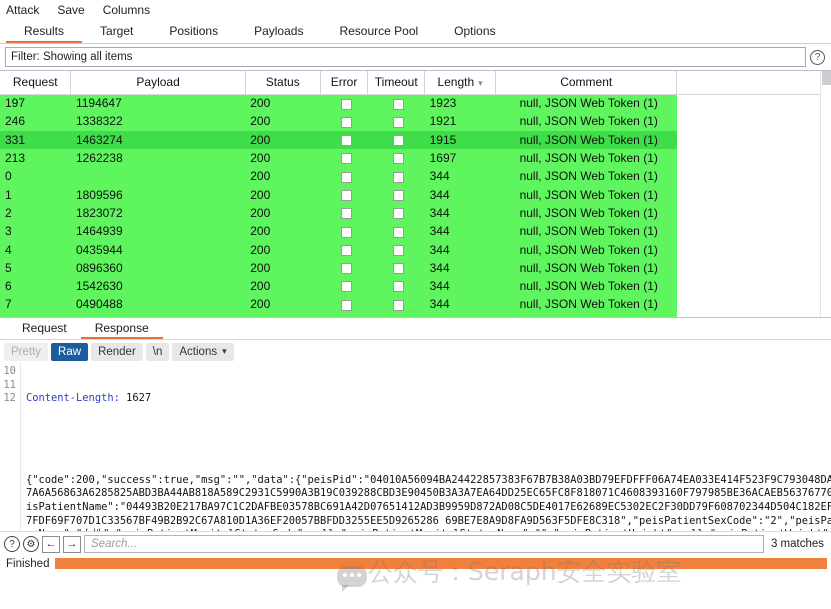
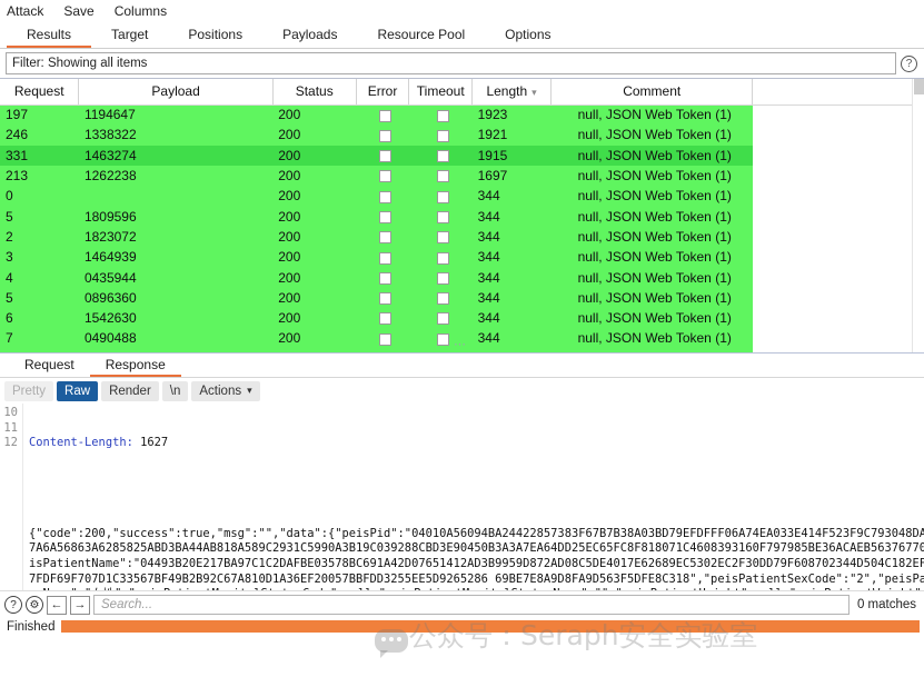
  Attack
  Save
  Columns
  Results
  Target
  Positions
  Payloads
  Resource Pool
  Options
  Filter: Showing all items
  ?
  Request	Payload	Status	Error	Timeout	Length ▾	Comment
  197	1194647	200			1923	null, JSON Web Token (1)
  246	1338322	200			1921	null, JSON Web Token (1)
  331	1463274	200			1915	null, JSON Web Token (1)
  213	1262238	200			1697	null, JSON Web Token (1)
  0		200			344	null, JSON Web Token (1)
- 1	1809596	200			344	null, JSON Web Token (1)
+ 5	1809596	200			344	null, JSON Web Token (1)
  2	1823072	200			344	null, JSON Web Token (1)
  3	1464939	200			344	null, JSON Web Token (1)
  4	0435944	200			344	null, JSON Web Token (1)
  5	0896360	200			344	null, JSON Web Token (1)
  6	1542630	200			344	null, JSON Web Token (1)
  7	0490488	200			344	null, JSON Web Token (1)
  ⋯
  Request
  Response
  Pretty
  Raw
  Render
  \n
  Actions
  ▾
  10
  11
  12
  Content-Length: 1627
  {"code":200,"success":true,"msg":"","data":{"peisPid":"04010A56094BA24422857383F67B7B38A03BD79EFDFFF06A74EA033E414F523F9C793048DA
  7A6A56863A6285825ABD3BA44AB818A589C2931C5990A3B19C039288CBD3E90450B3A3A7EA64DD25EC65FC8F818071C4608393160F797985BE36ACAEB56376770
  isPatientName":"04493B20E217BA97C1C2DAFBE03578BC691A42D07651412AD3B9959D872AD08C5DE4017E62689EC5302EC2F30DD79F608702344D504C182EF
  7FDF69F707D1C33567BF49B2B92C67A810D1A36EF20057BBFDD3255EE5D9265286 69BE7E8A9D8FA9D563F5DFE8C318","peisPatientSexCode":"2","peisPa
  公众号：Seraph安全实验室
  ?
  ⚙
  ←
  →
  Search...
- 3 matches
+ 0 matches
  Finished
